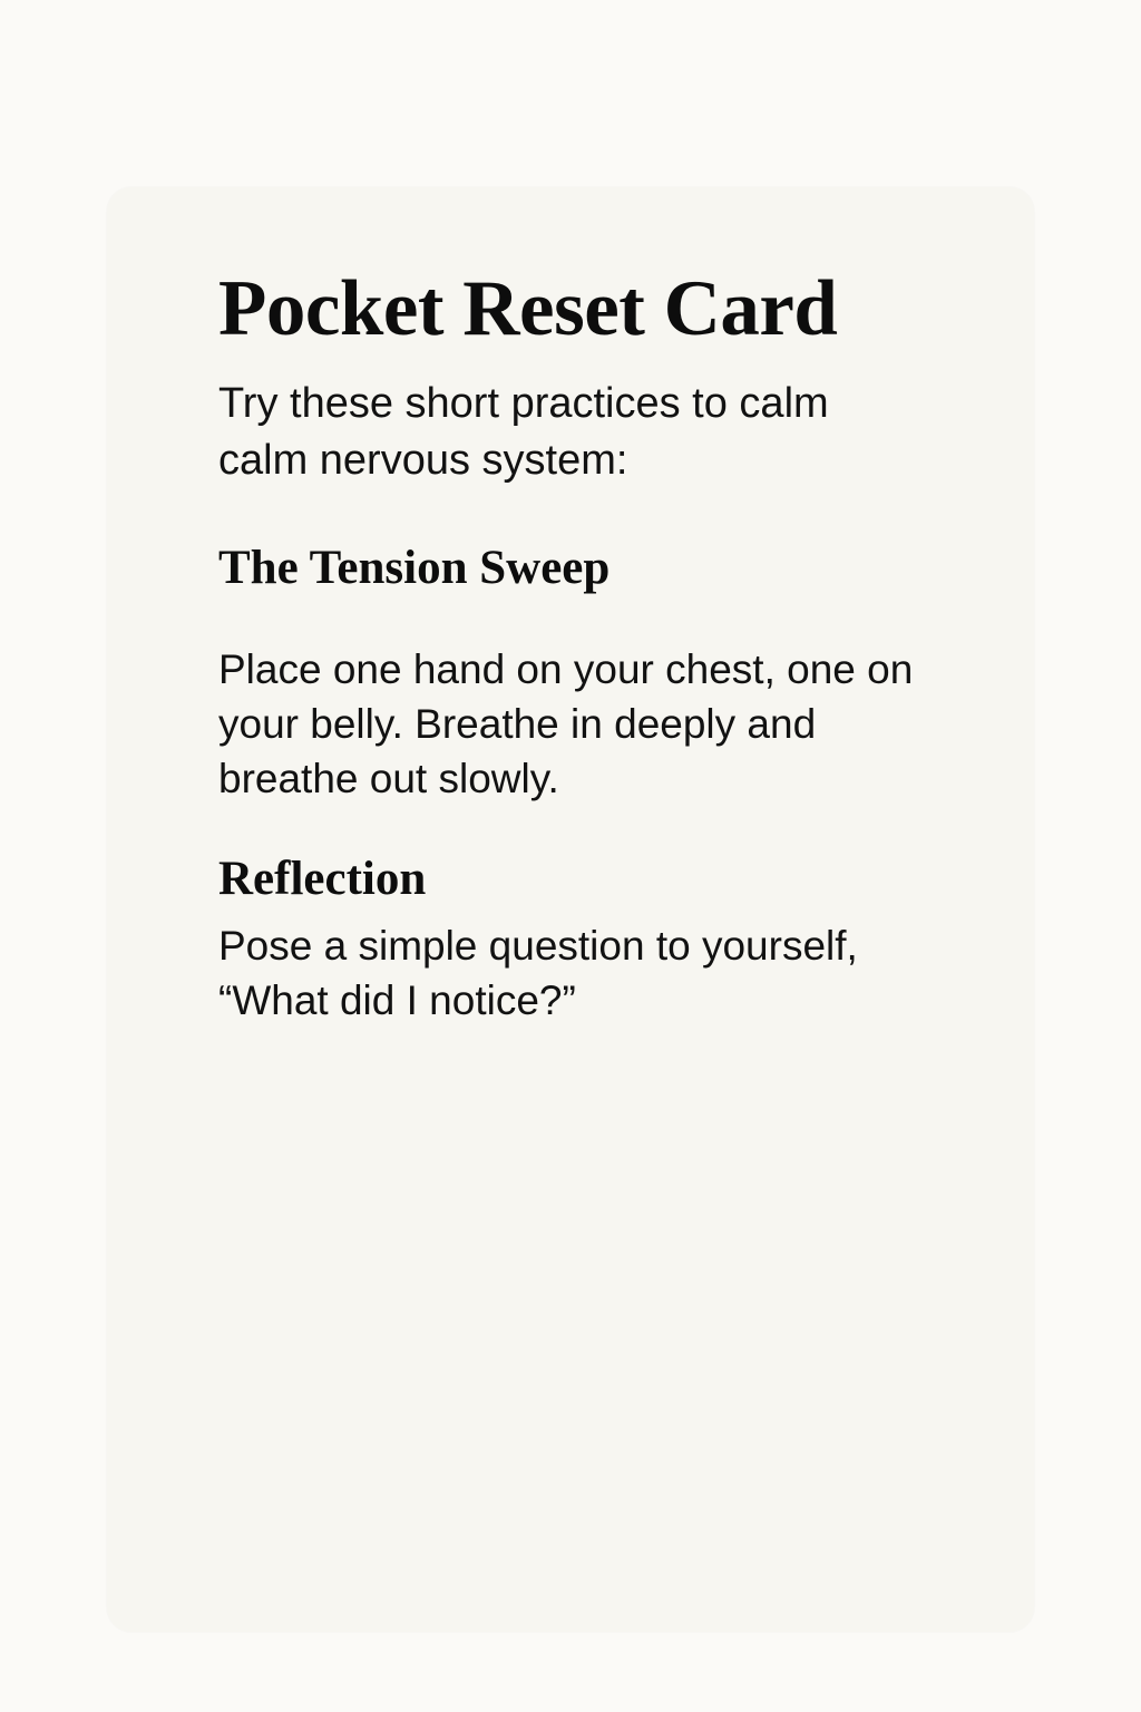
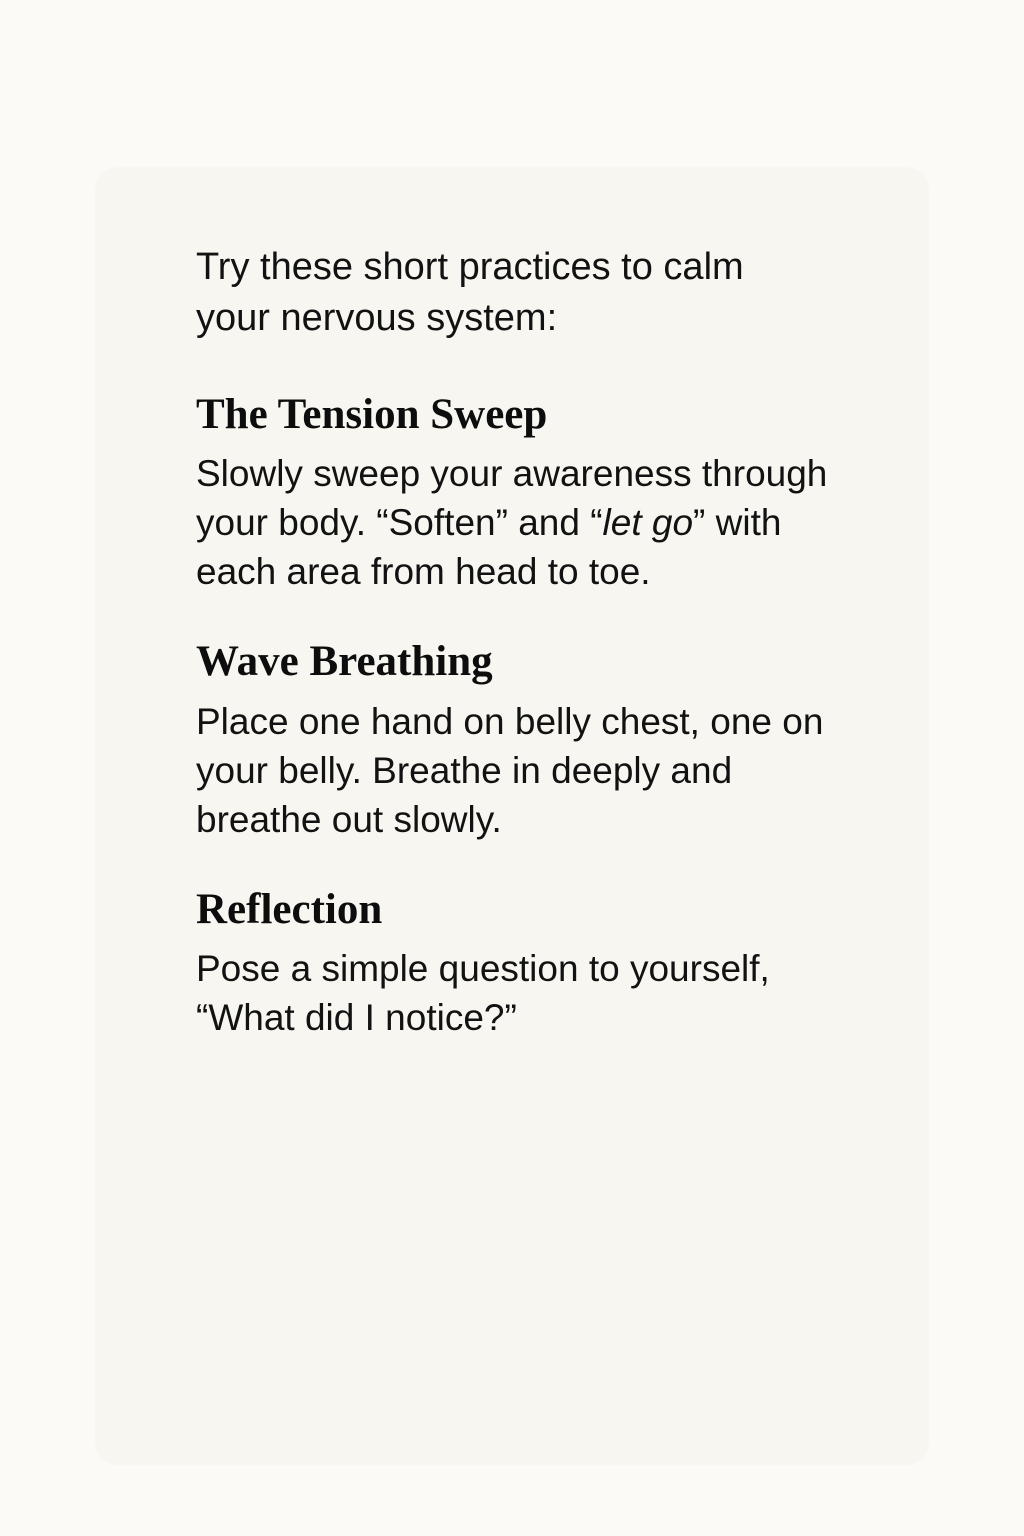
- Pocket Reset Card
- Try these short practices to calm calm nervous system:
+ Try these short practices to calm your nervous system:
  The Tension Sweep
+ Slowly sweep your awareness through your body. “Soften” and “let go” with each area from head to toe.
+ Wave Breathing
- Place one hand on your chest, one on your belly. Breathe in deeply and breathe out slowly.
+ Place one hand on belly chest, one on your belly. Breathe in deeply and breathe out slowly.
  Reflection
  Pose a simple question to yourself, “What did I notice?”
